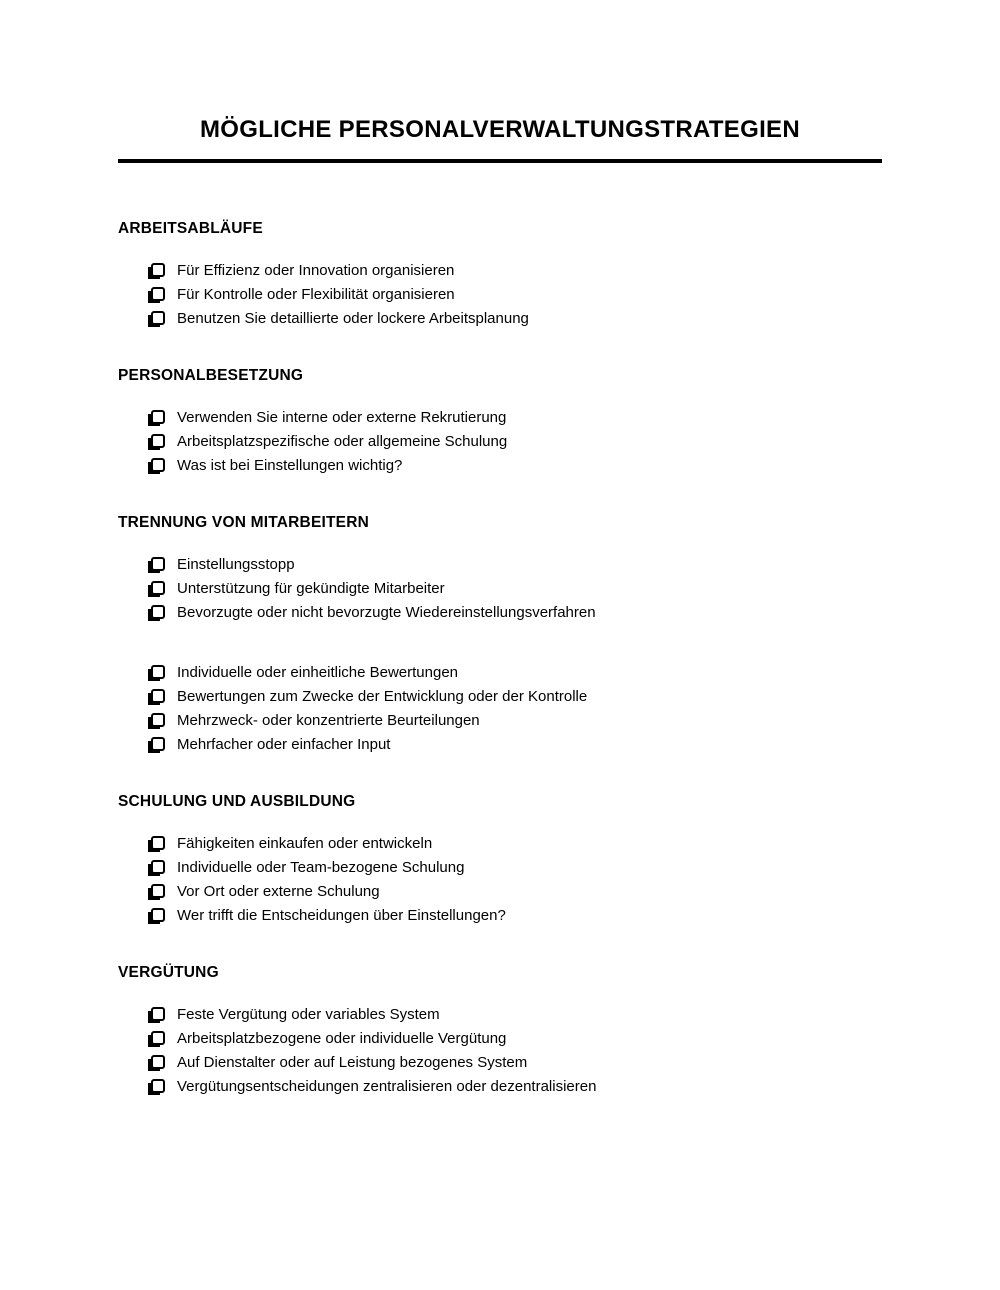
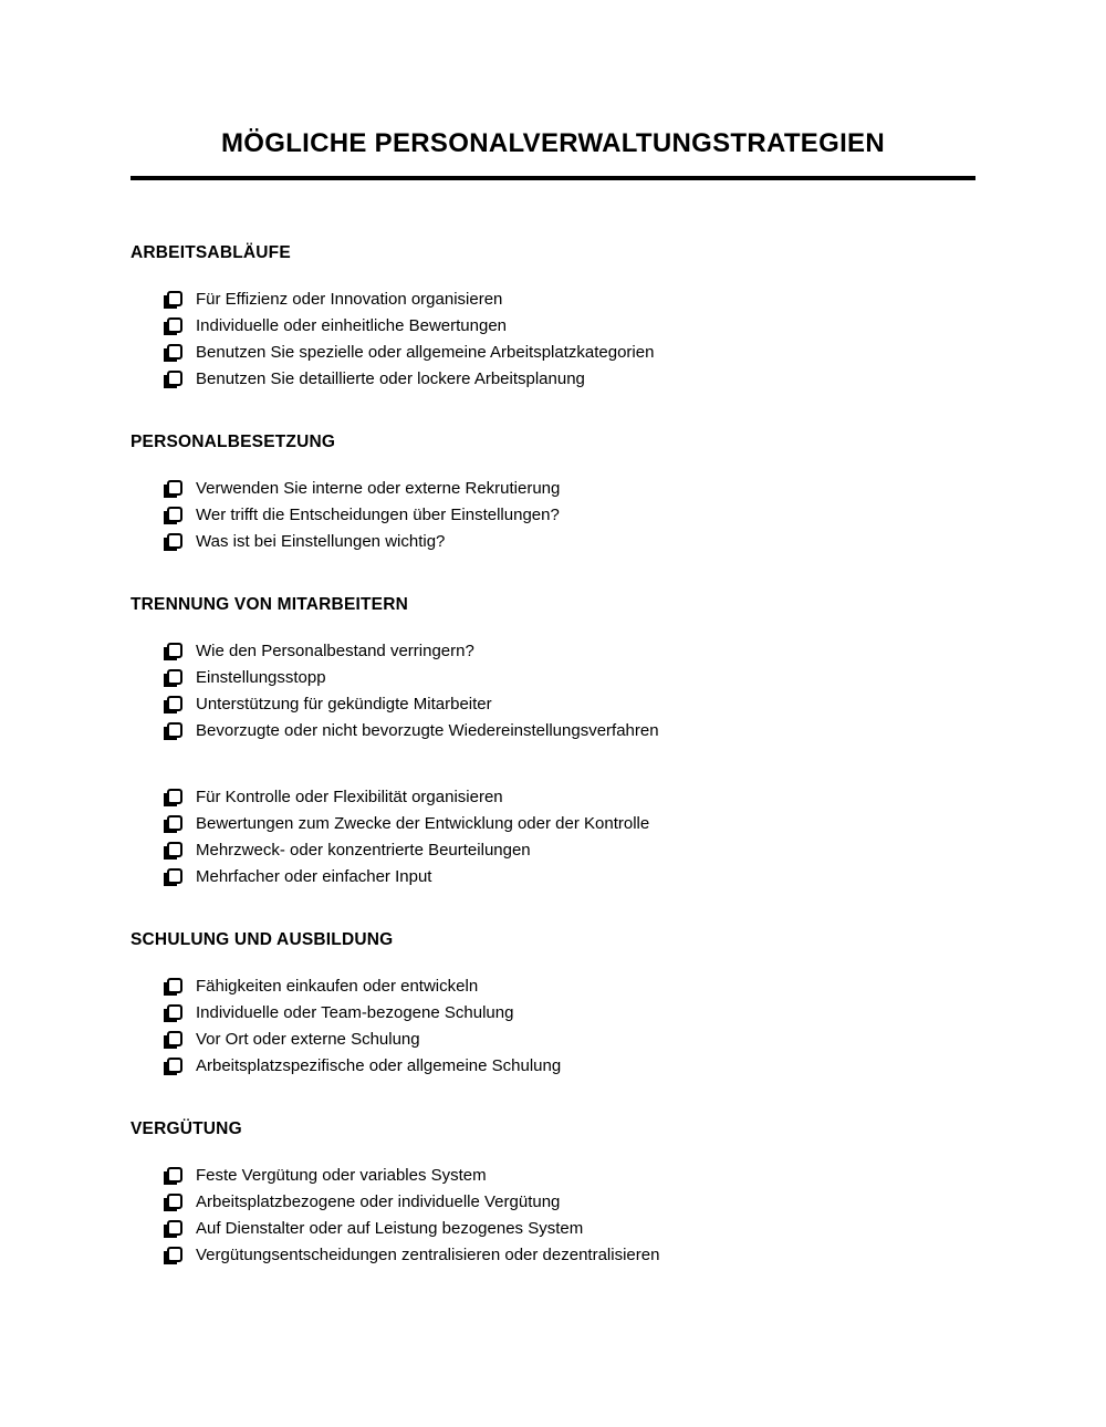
  MÖGLICHE PERSONALVERWALTUNGSTRATEGIEN
  ARBEITSABLÄUFE
  Für Effizienz oder Innovation organisieren
- Für Kontrolle oder Flexibilität organisieren
+ Individuelle oder einheitliche Bewertungen
+ Benutzen Sie spezielle oder allgemeine Arbeitsplatzkategorien
  Benutzen Sie detaillierte oder lockere Arbeitsplanung
  PERSONALBESETZUNG
  Verwenden Sie interne oder externe Rekrutierung
- Arbeitsplatzspezifische oder allgemeine Schulung
+ Wer trifft die Entscheidungen über Einstellungen?
  Was ist bei Einstellungen wichtig?
  TRENNUNG VON MITARBEITERN
+ Wie den Personalbestand verringern?
  Einstellungsstopp
  Unterstützung für gekündigte Mitarbeiter
  Bevorzugte oder nicht bevorzugte Wiedereinstellungsverfahren
- Individuelle oder einheitliche Bewertungen
+ Für Kontrolle oder Flexibilität organisieren
  Bewertungen zum Zwecke der Entwicklung oder der Kontrolle
  Mehrzweck- oder konzentrierte Beurteilungen
  Mehrfacher oder einfacher Input
  SCHULUNG UND AUSBILDUNG
  Fähigkeiten einkaufen oder entwickeln
  Individuelle oder Team-bezogene Schulung
  Vor Ort oder externe Schulung
- Wer trifft die Entscheidungen über Einstellungen?
+ Arbeitsplatzspezifische oder allgemeine Schulung
  VERGÜTUNG
  Feste Vergütung oder variables System
  Arbeitsplatzbezogene oder individuelle Vergütung
  Auf Dienstalter oder auf Leistung bezogenes System
  Vergütungsentscheidungen zentralisieren oder dezentralisieren
